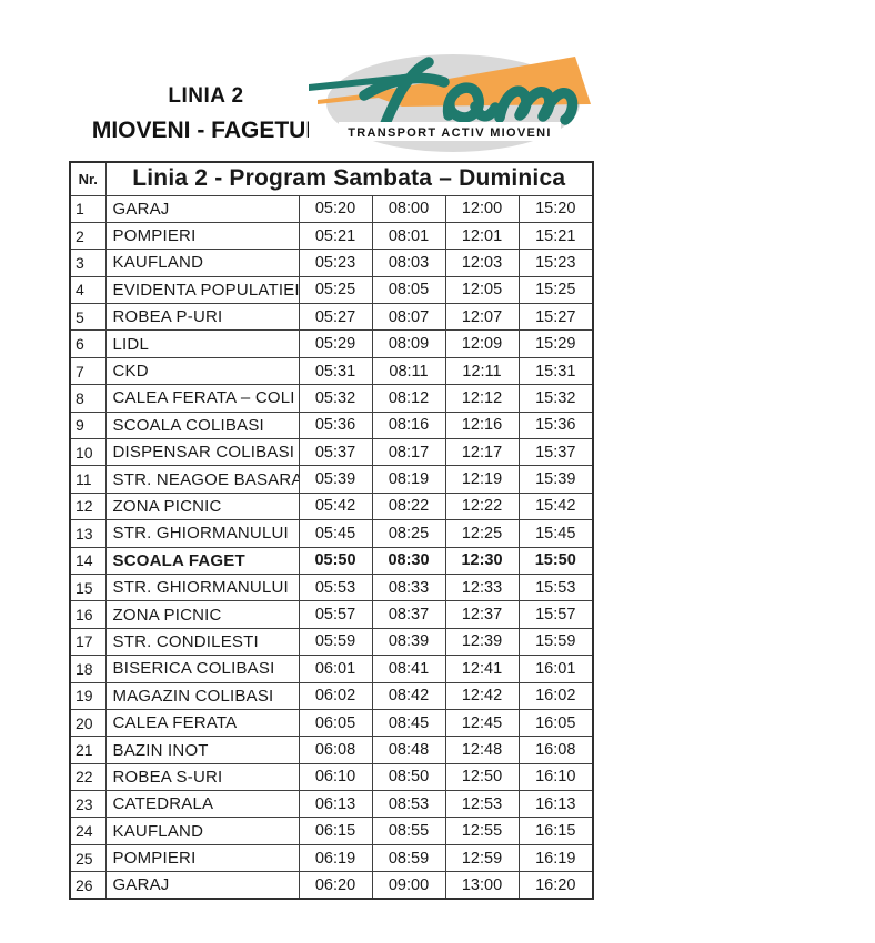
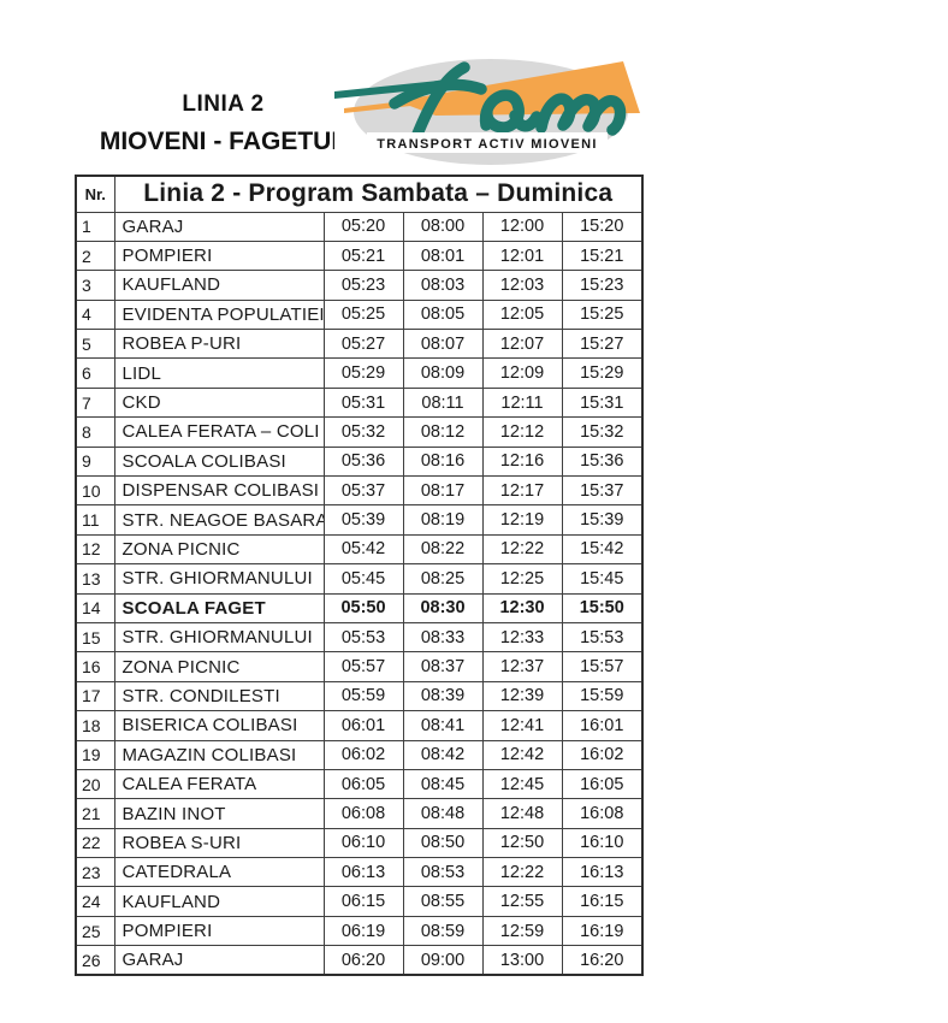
  LINIA 2
  MIOVENI - FAGETU
  TRANSPORT ACTIV MIOVENI
  Nr.	Linia 2 - Program Sambata – Duminica
  1	GARAJ	05:20	08:00	12:00	15:20
  2	POMPIERI	05:21	08:01	12:01	15:21
  3	KAUFLAND	05:23	08:03	12:03	15:23
  4	EVIDENTA POPULATIEI	05:25	08:05	12:05	15:25
  5	ROBEA P-URI	05:27	08:07	12:07	15:27
  6	LIDL	05:29	08:09	12:09	15:29
  7	CKD	05:31	08:11	12:11	15:31
  8	CALEA FERATA – COLI	05:32	08:12	12:12	15:32
  9	SCOALA COLIBASI	05:36	08:16	12:16	15:36
  10	DISPENSAR COLIBASI	05:37	08:17	12:17	15:37
  11	STR. NEAGOE BASARA	05:39	08:19	12:19	15:39
  12	ZONA PICNIC	05:42	08:22	12:22	15:42
  13	STR. GHIORMANULUI	05:45	08:25	12:25	15:45
  14	SCOALA FAGET	05:50	08:30	12:30	15:50
  15	STR. GHIORMANULUI	05:53	08:33	12:33	15:53
  16	ZONA PICNIC	05:57	08:37	12:37	15:57
  17	STR. CONDILESTI	05:59	08:39	12:39	15:59
  18	BISERICA COLIBASI	06:01	08:41	12:41	16:01
  19	MAGAZIN COLIBASI	06:02	08:42	12:42	16:02
  20	CALEA FERATA	06:05	08:45	12:45	16:05
  21	BAZIN INOT	06:08	08:48	12:48	16:08
  22	ROBEA S-URI	06:10	08:50	12:50	16:10
- 23	CATEDRALA	06:13	08:53	12:53	16:13
+ 23	CATEDRALA	06:13	08:53	12:22	16:13
  24	KAUFLAND	06:15	08:55	12:55	16:15
  25	POMPIERI	06:19	08:59	12:59	16:19
  26	GARAJ	06:20	09:00	13:00	16:20
